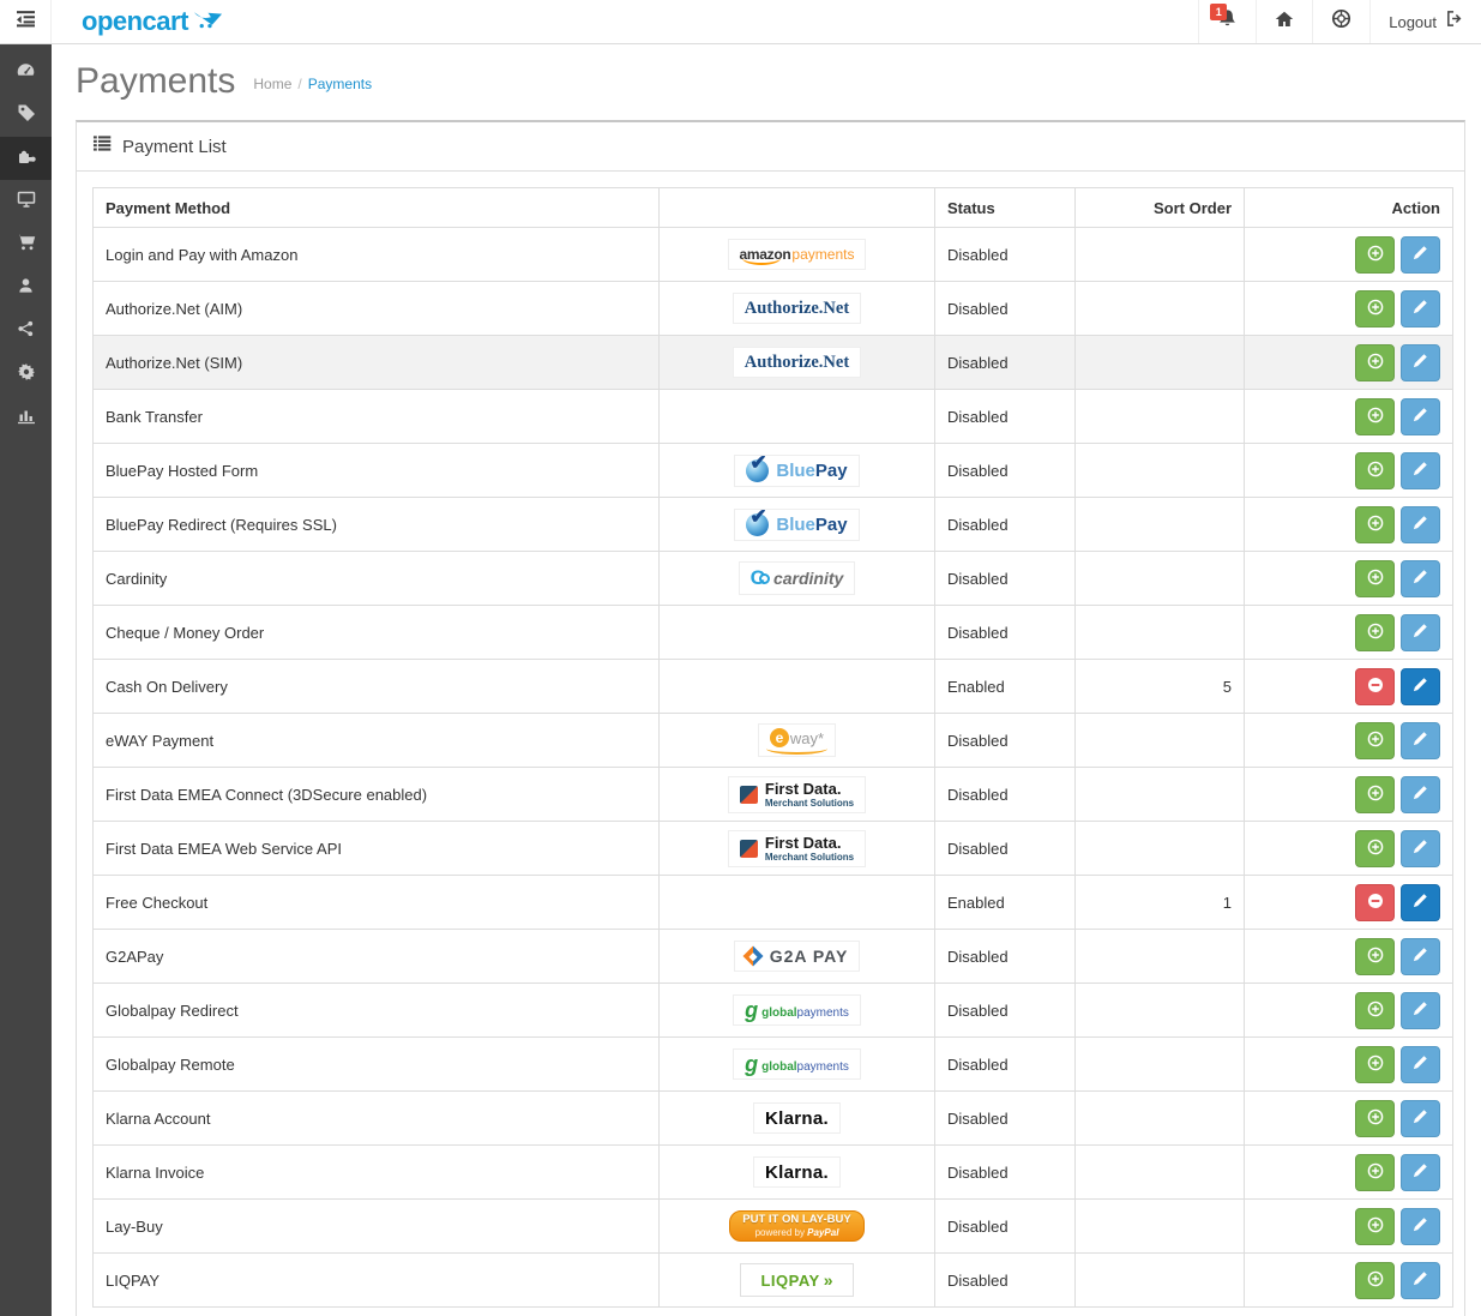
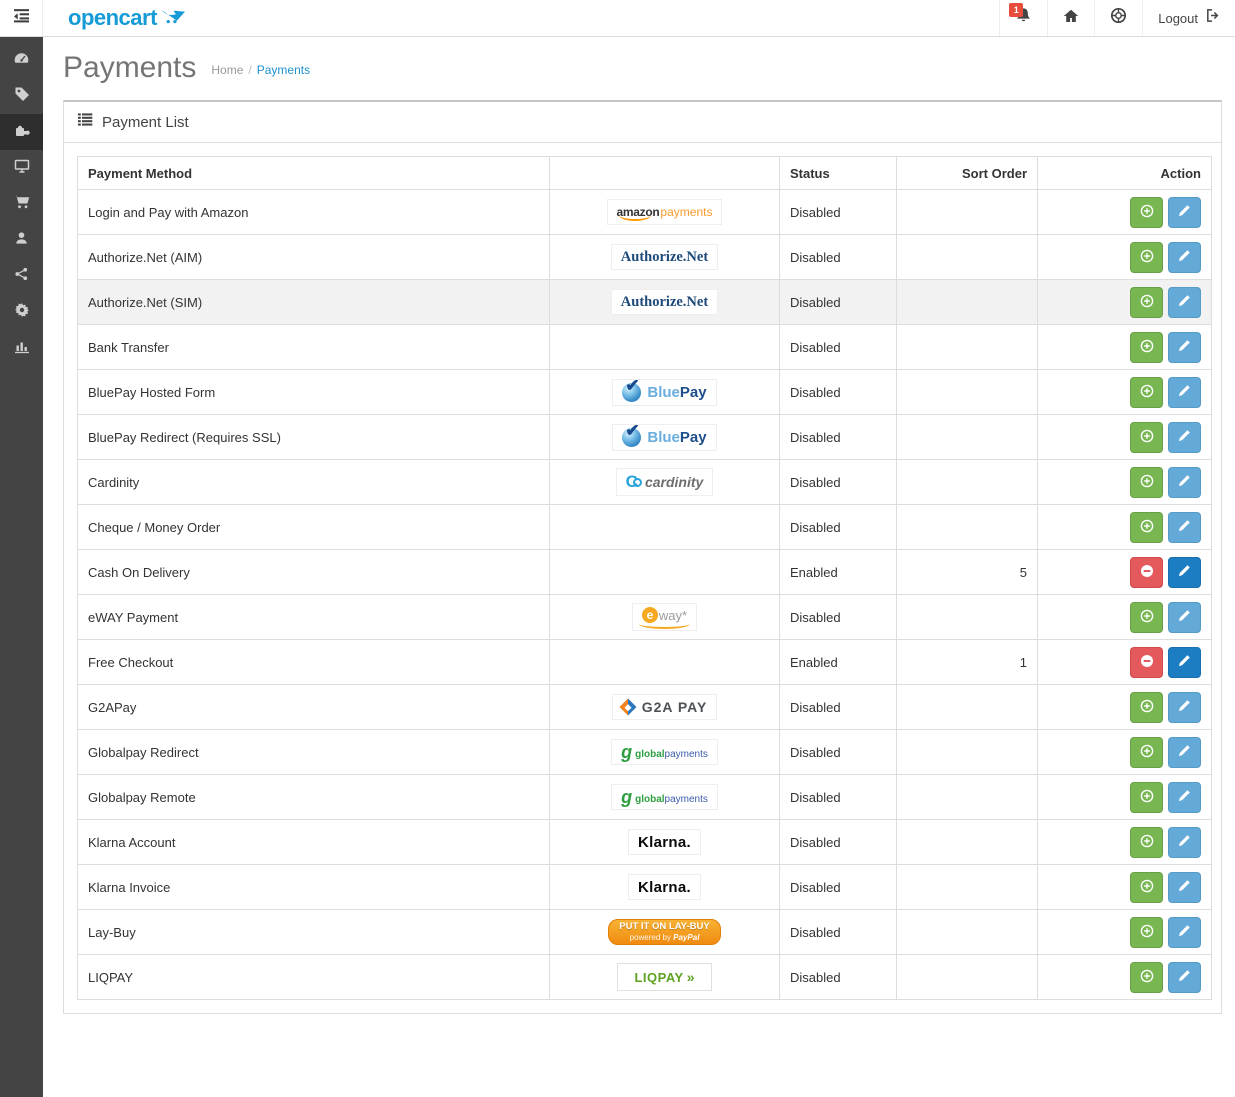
  opencart
  1
  Logout
  Payments
  Home / Payments
  Payment List
  Payment Method		Status	Sort Order	Action
  Login and Pay with Amazon	amazonpayments	Disabled
  Authorize.Net (AIM)	Authorize.Net	Disabled
  Authorize.Net (SIM)	Authorize.Net	Disabled
  Bank Transfer		Disabled
  BluePay Hosted Form	✔ BluePay	Disabled
  BluePay Redirect (Requires SSL)	✔ BluePay	Disabled
  Cardinity	C cardinity	Disabled
  Cheque / Money Order		Disabled
  Cash On Delivery		Enabled	5
  eWAY Payment	e way*	Disabled
- First Data EMEA Connect (3DSecure enabled)	First Data.Merchant Solutions	Disabled
- First Data EMEA Web Service API	First Data.Merchant Solutions	Disabled
  Free Checkout		Enabled	1
  G2APay	G2A PAY	Disabled
  Globalpay Redirect	g globalpayments	Disabled
  Globalpay Remote	g globalpayments	Disabled
  Klarna Account	Klarna.	Disabled
  Klarna Invoice	Klarna.	Disabled
  Lay-Buy	PUT IT ON LAY-BUYpowered by PayPal	Disabled
  LIQPAY	LIQPAY »	Disabled
